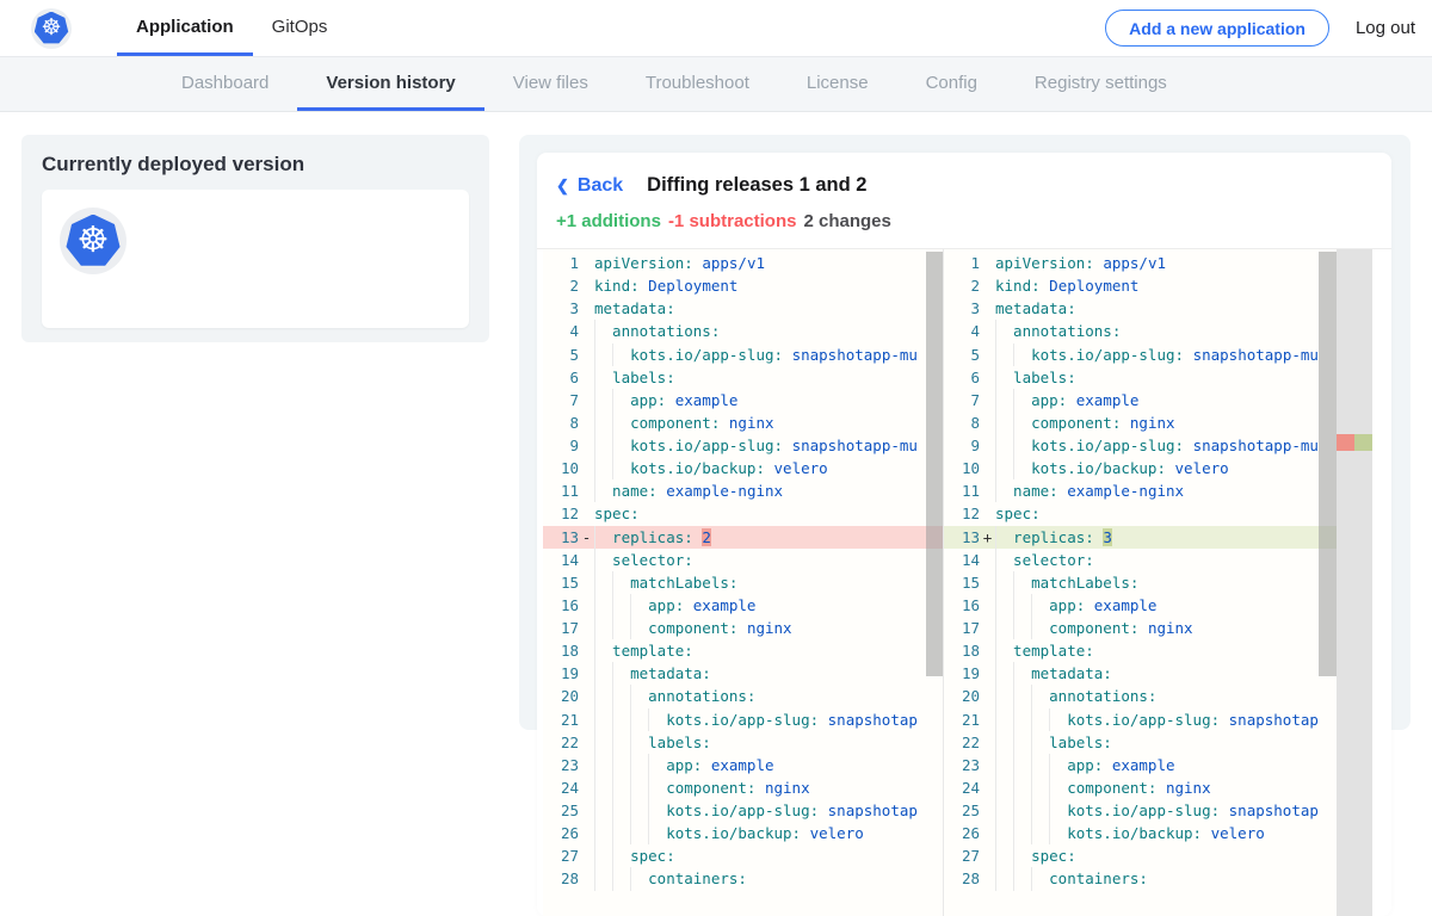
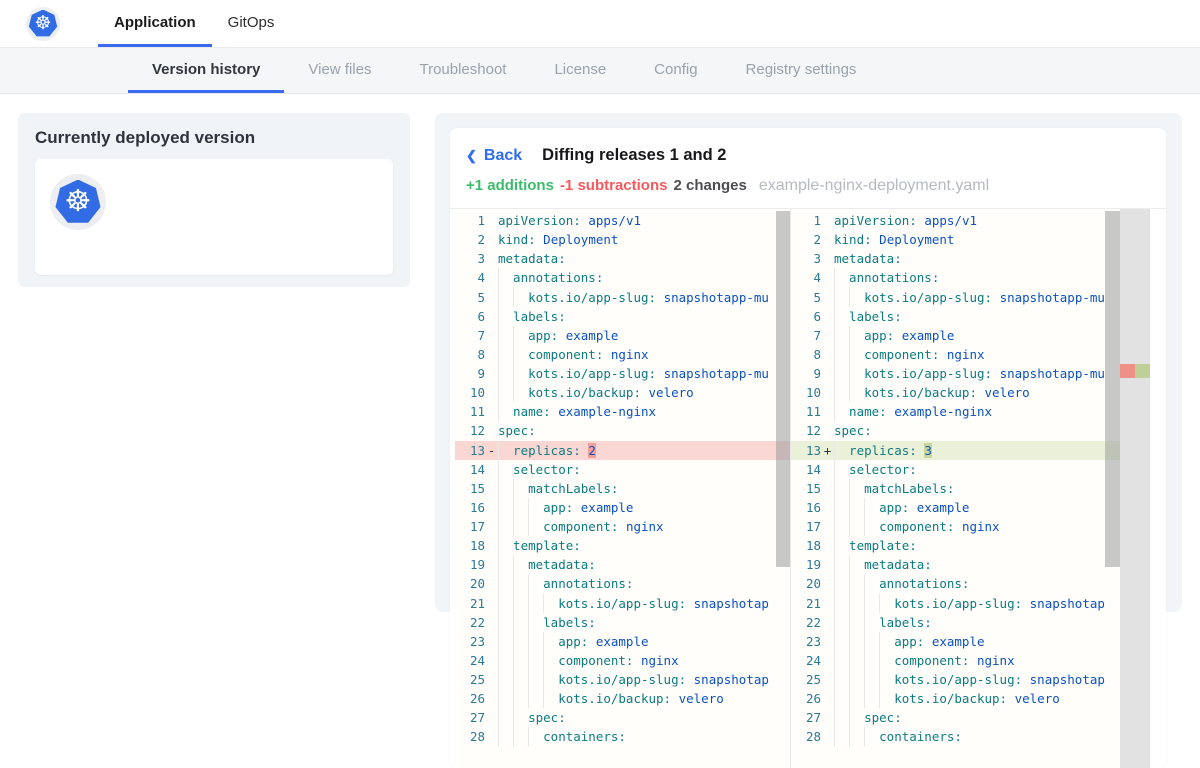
  ☸
  Application
  GitOps
- Add a new application
- Log out
- Dashboard
  Version history
  View files
  Troubleshoot
  License
  Config
  Registry settings
  Currently deployed version
  ☸
  ❮
  Back
  Diffing releases 1 and 2
  +1 additions
  -1 subtractions
  2 changes
+ example-nginx-deployment.yaml
  1
  apiVersion: apps/v1
  2
  kind: Deployment
  3
  metadata:
  4
  annotations:
  5
  kots.io/app-slug: snapshotapp-mu
  6
  labels:
  7
  app: example
  8
  component: nginx
  9
  kots.io/app-slug: snapshotapp-mu
  10
  kots.io/backup: velero
  11
  name: example-nginx
  12
  spec:
  13
  -
  replicas: 2
  14
  selector:
  15
  matchLabels:
  16
  app: example
  17
  component: nginx
  18
  template:
  19
  metadata:
  20
  annotations:
  21
  kots.io/app-slug: snapshotap
  22
  labels:
  23
  app: example
  24
  component: nginx
  25
  kots.io/app-slug: snapshotap
  26
  kots.io/backup: velero
  27
  spec:
  28
  containers:
  1
  apiVersion: apps/v1
  2
  kind: Deployment
  3
  metadata:
  4
  annotations:
  5
  kots.io/app-slug: snapshotapp-mu
  6
  labels:
  7
  app: example
  8
  component: nginx
  9
  kots.io/app-slug: snapshotapp-mu
  10
  kots.io/backup: velero
  11
  name: example-nginx
  12
  spec:
  13
  +
  replicas: 3
  14
  selector:
  15
  matchLabels:
  16
  app: example
  17
  component: nginx
  18
  template:
  19
  metadata:
  20
  annotations:
  21
  kots.io/app-slug: snapshotap
  22
  labels:
  23
  app: example
  24
  component: nginx
  25
  kots.io/app-slug: snapshotap
  26
  kots.io/backup: velero
  27
  spec:
  28
  containers:
